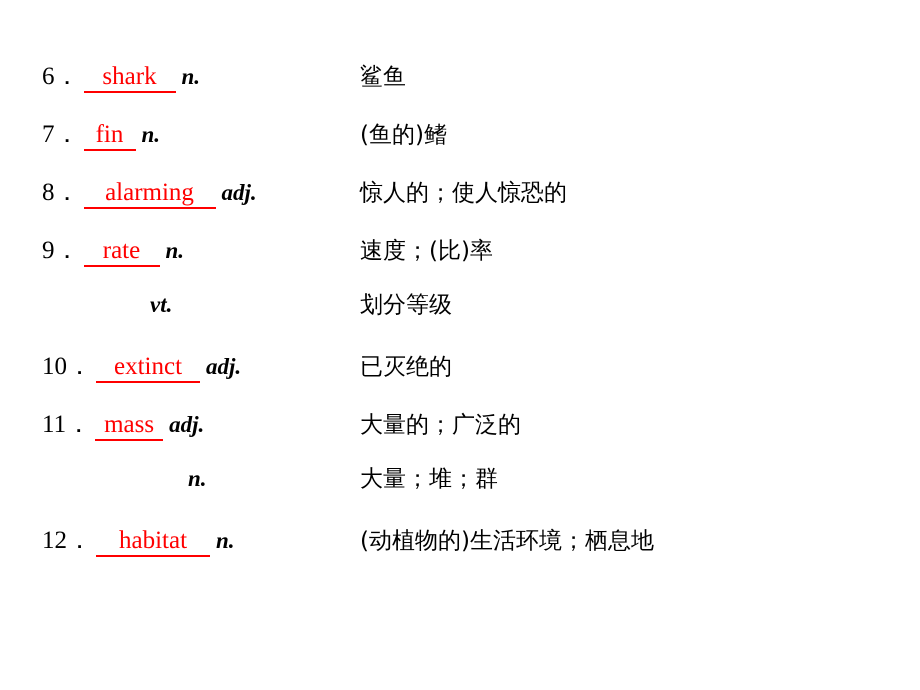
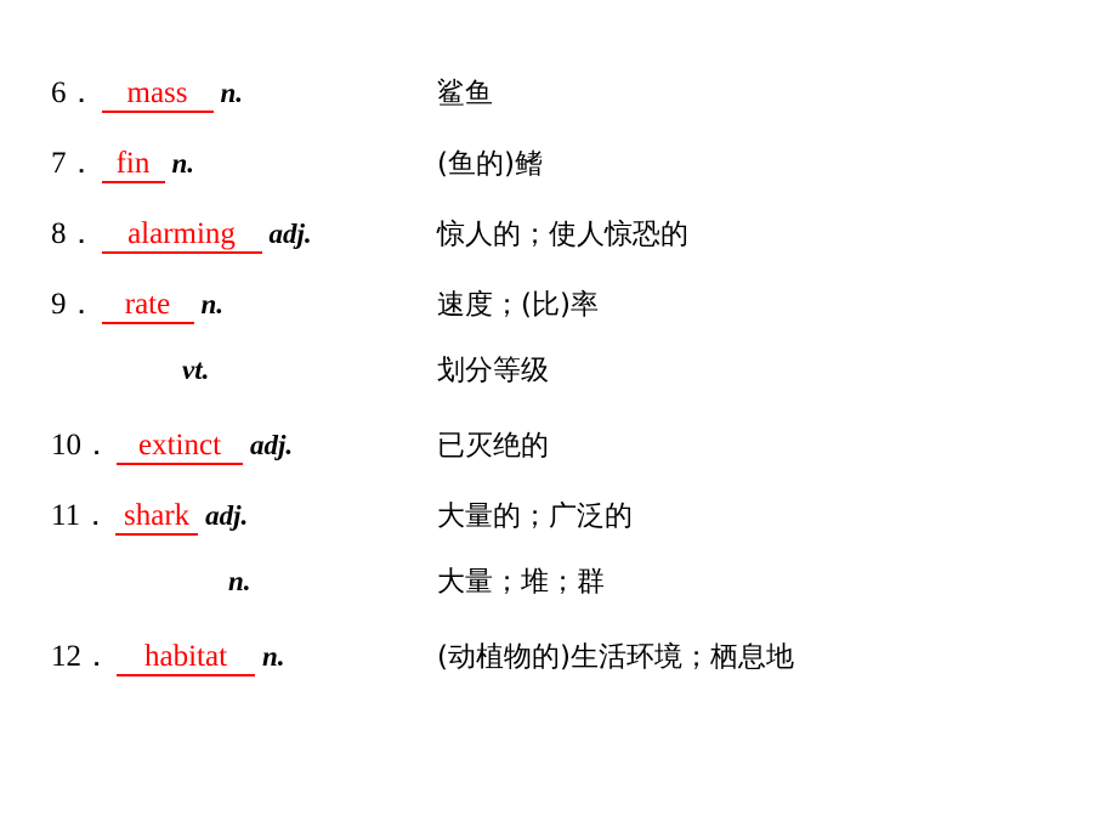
- 6． shark n.
+ 6． mass n.
  鲨鱼
  7． fin n.
  (鱼的)鳍
  8． alarming adj.
  惊人的；使人惊恐的
  9． rate n.
  速度；(比)率
  vt.
  划分等级
  10． extinct adj.
  已灭绝的
- 11． mass adj.
+ 11． shark adj.
  大量的；广泛的
  n.
  大量；堆；群
  12． habitat n.
  (动植物的)生活环境；栖息地
